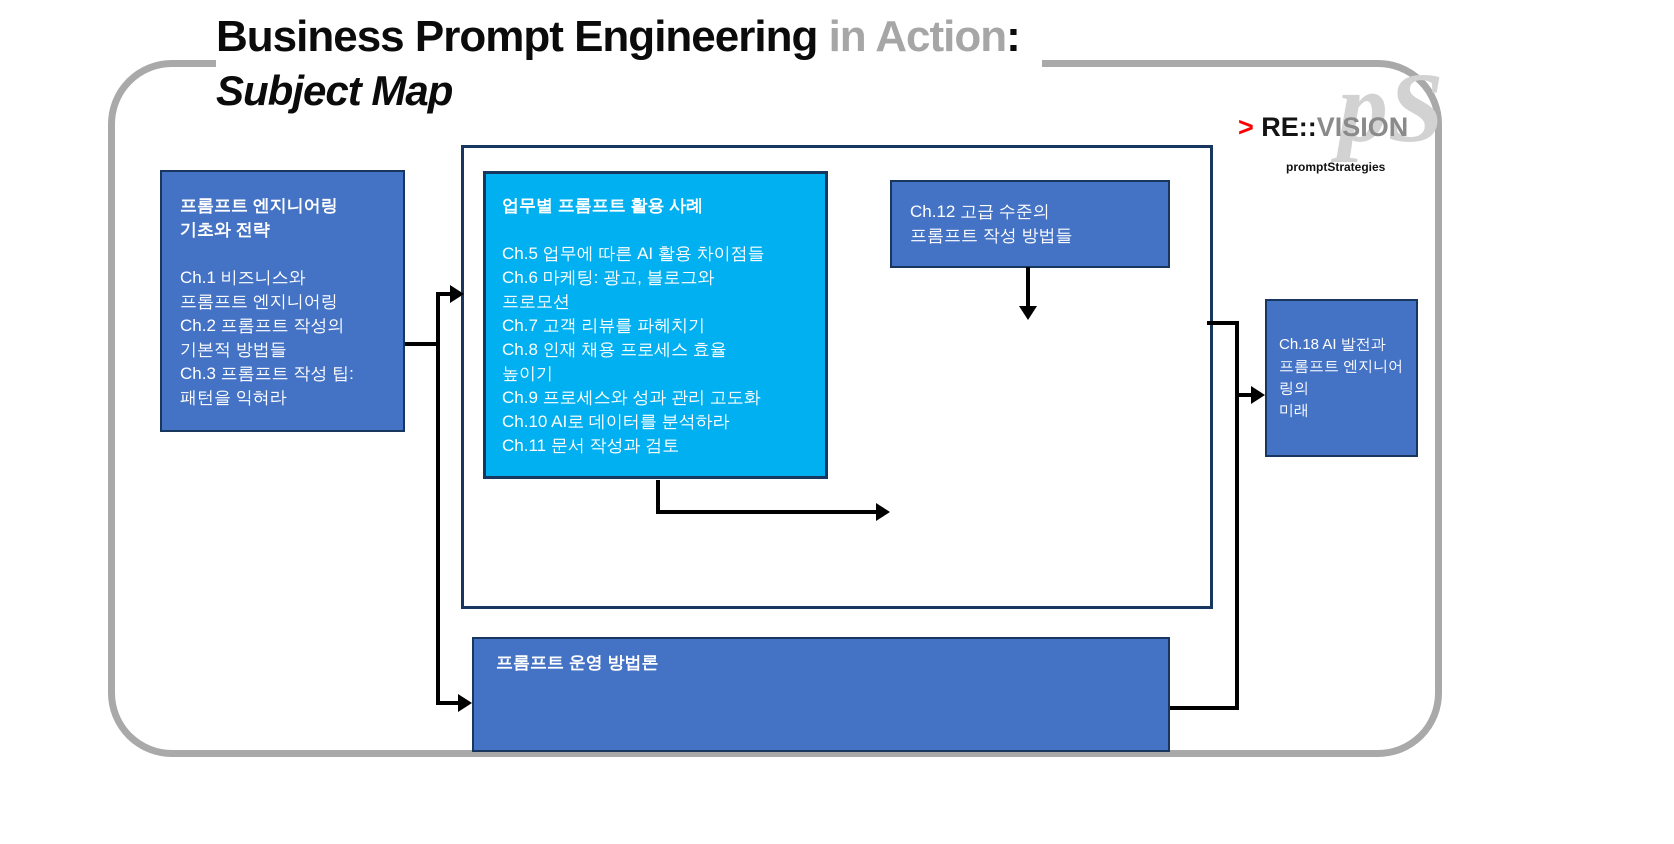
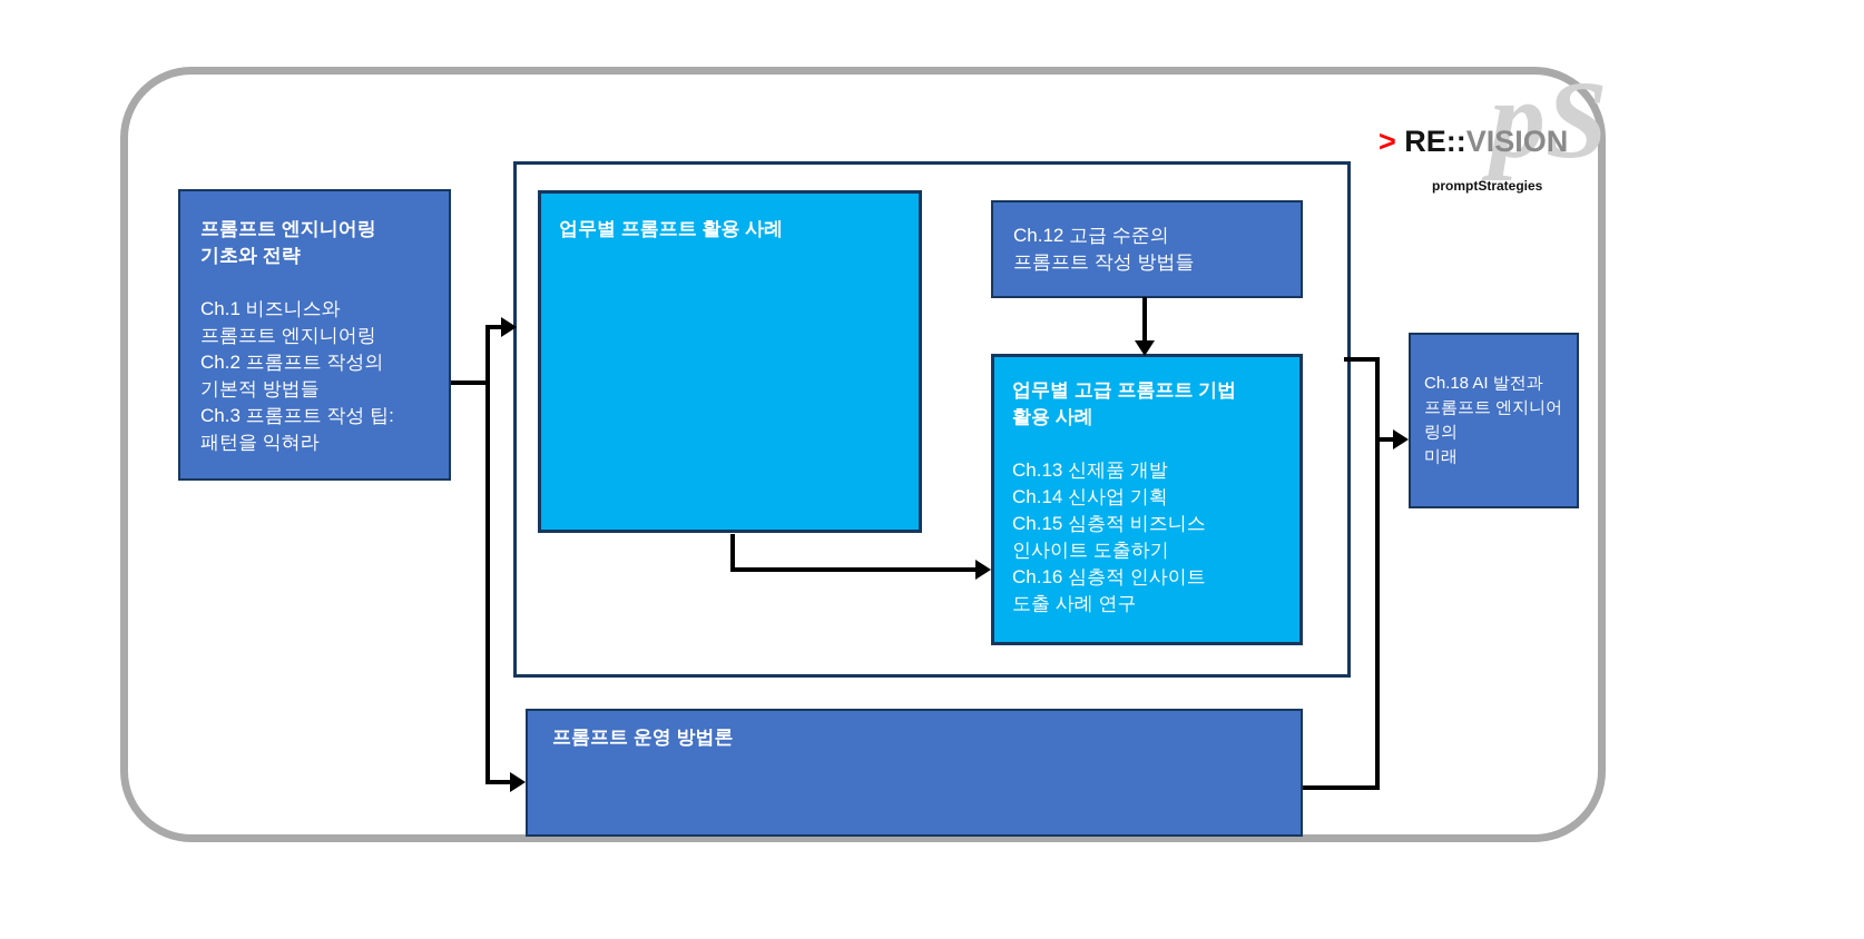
- Business Prompt Engineering in Action:
- Subject Map
  pS
  > RE::VISION
  promptStrategies
  프롬프트 엔지니어링
  기초와 전략
  Ch.1 비즈니스와
  프롬프트 엔지니어링
  Ch.2 프롬프트 작성의
  기본적 방법들
  Ch.3 프롬프트 작성 팁:
  패턴을 익혀라
  업무별 프롬프트 활용 사례
- Ch.5 업무에 따른 AI 활용 차이점들
- Ch.6 마케팅: 광고, 블로그와
- 프로모션
- Ch.7 고객 리뷰를 파헤치기
- Ch.8 인재 채용 프로세스 효율
- 높이기
- Ch.9 프로세스와 성과 관리 고도화
- Ch.10 AI로 데이터를 분석하라
- Ch.11 문서 작성과 검토
  Ch.12 고급 수준의
  프롬프트 작성 방법들
+ 업무별 고급 프롬프트 기법
+ 활용 사례
+ Ch.13 신제품 개발
+ Ch.14 신사업 기획
+ Ch.15 심층적 비즈니스
+ 인사이트 도출하기
+ Ch.16 심층적 인사이트
+ 도출 사례 연구
  Ch.18 AI 발전과
  프롬프트 엔지니어링의
  미래
  프롬프트 운영 방법론
